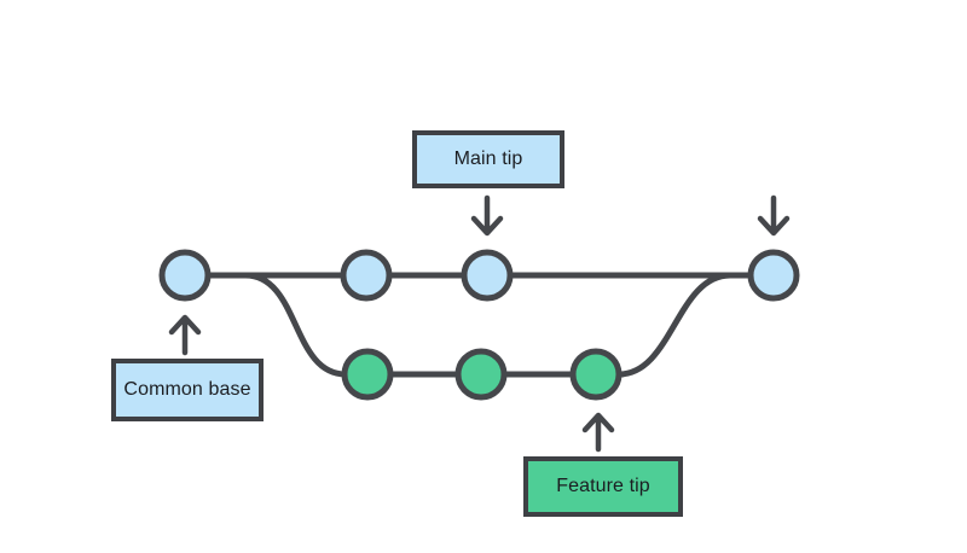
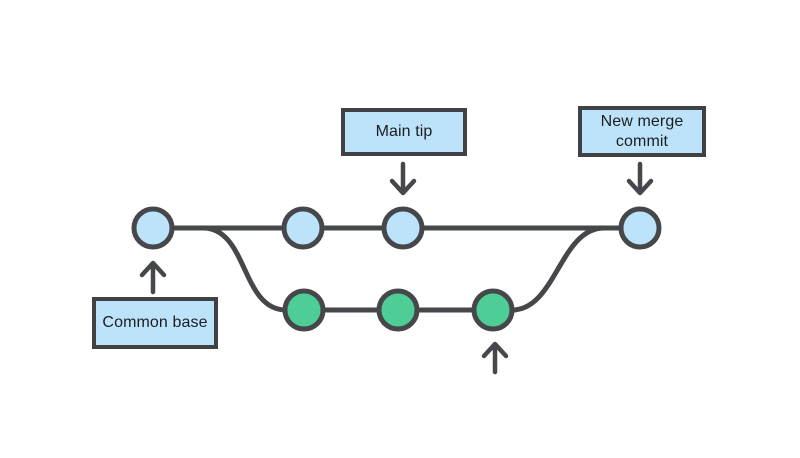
  Main tip
+ New merge commit
  Common base
- Feature tip
